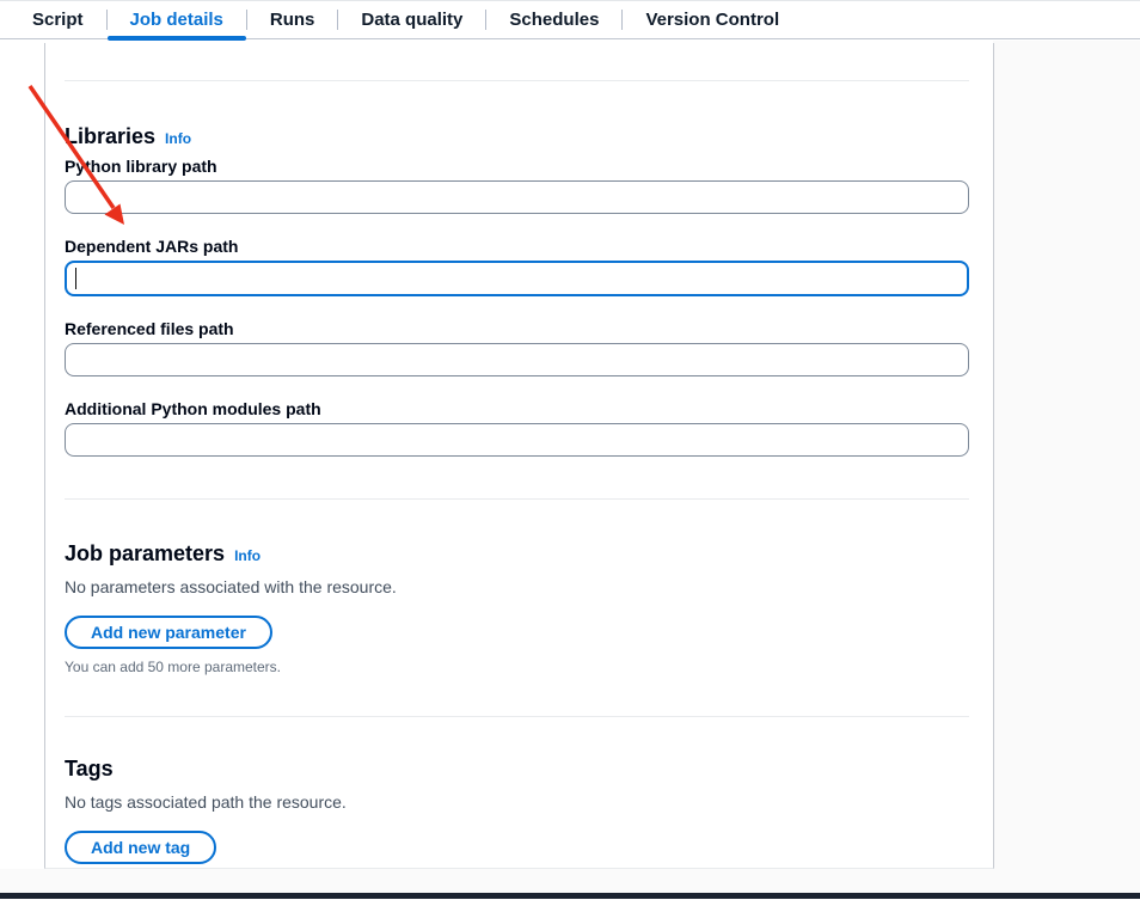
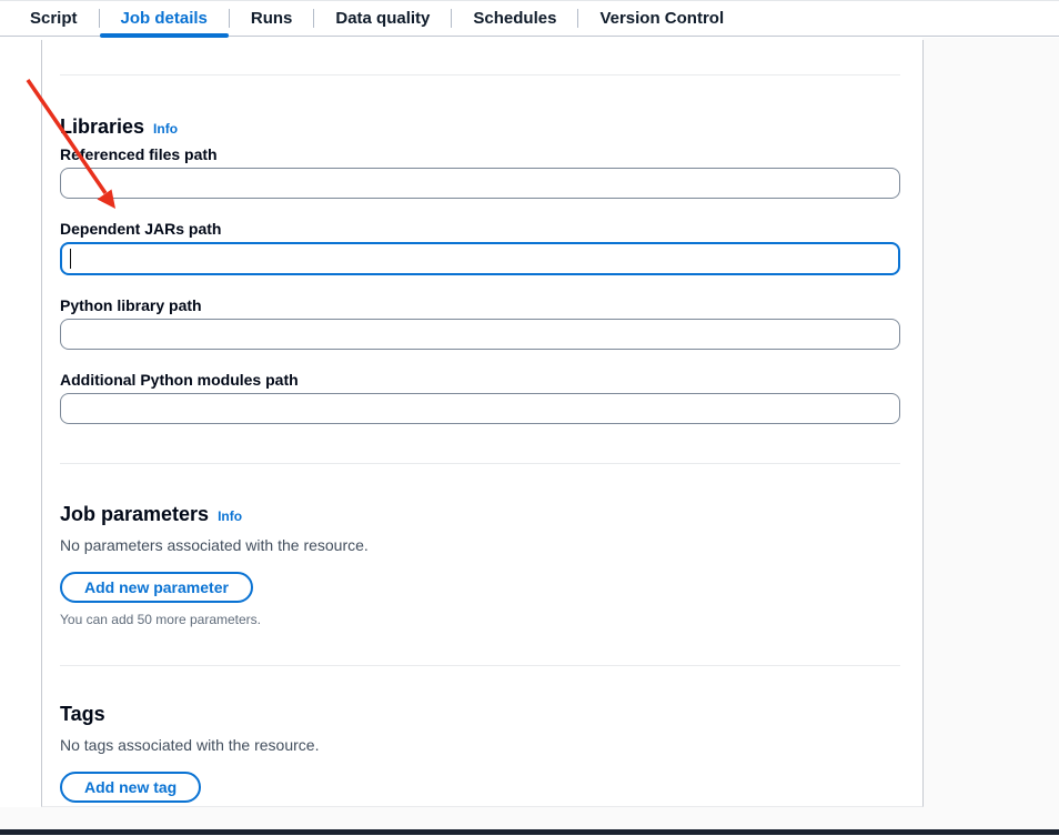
  Script
  Job details
  Runs
  Data quality
  Schedules
  Version Control
  Libraries
  Info
- Python library path
+ Referenced files path
  Dependent JARs path
- Referenced files path
+ Python library path
  Additional Python modules path
  Job parameters
  Info
  No parameters associated with the resource.
  Add new parameter
  You can add 50 more parameters.
  Tags
- No tags associated path the resource.
+ No tags associated with the resource.
  Add new tag
